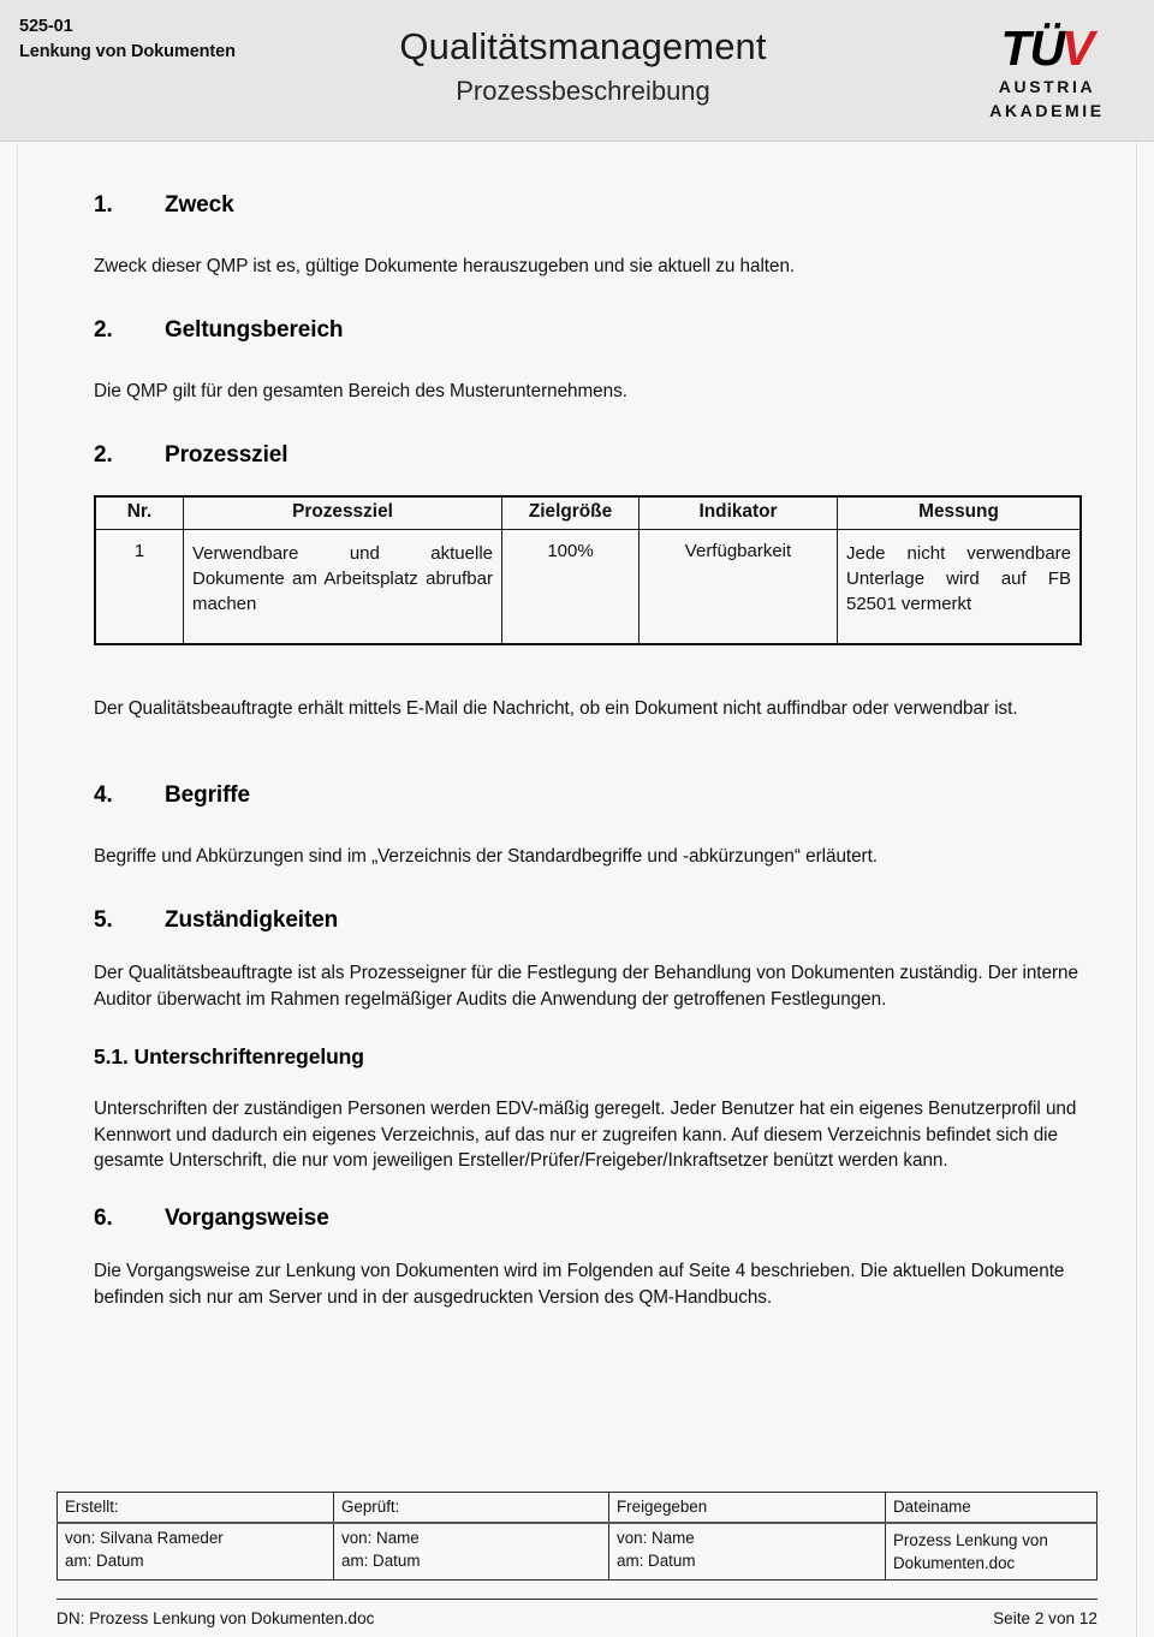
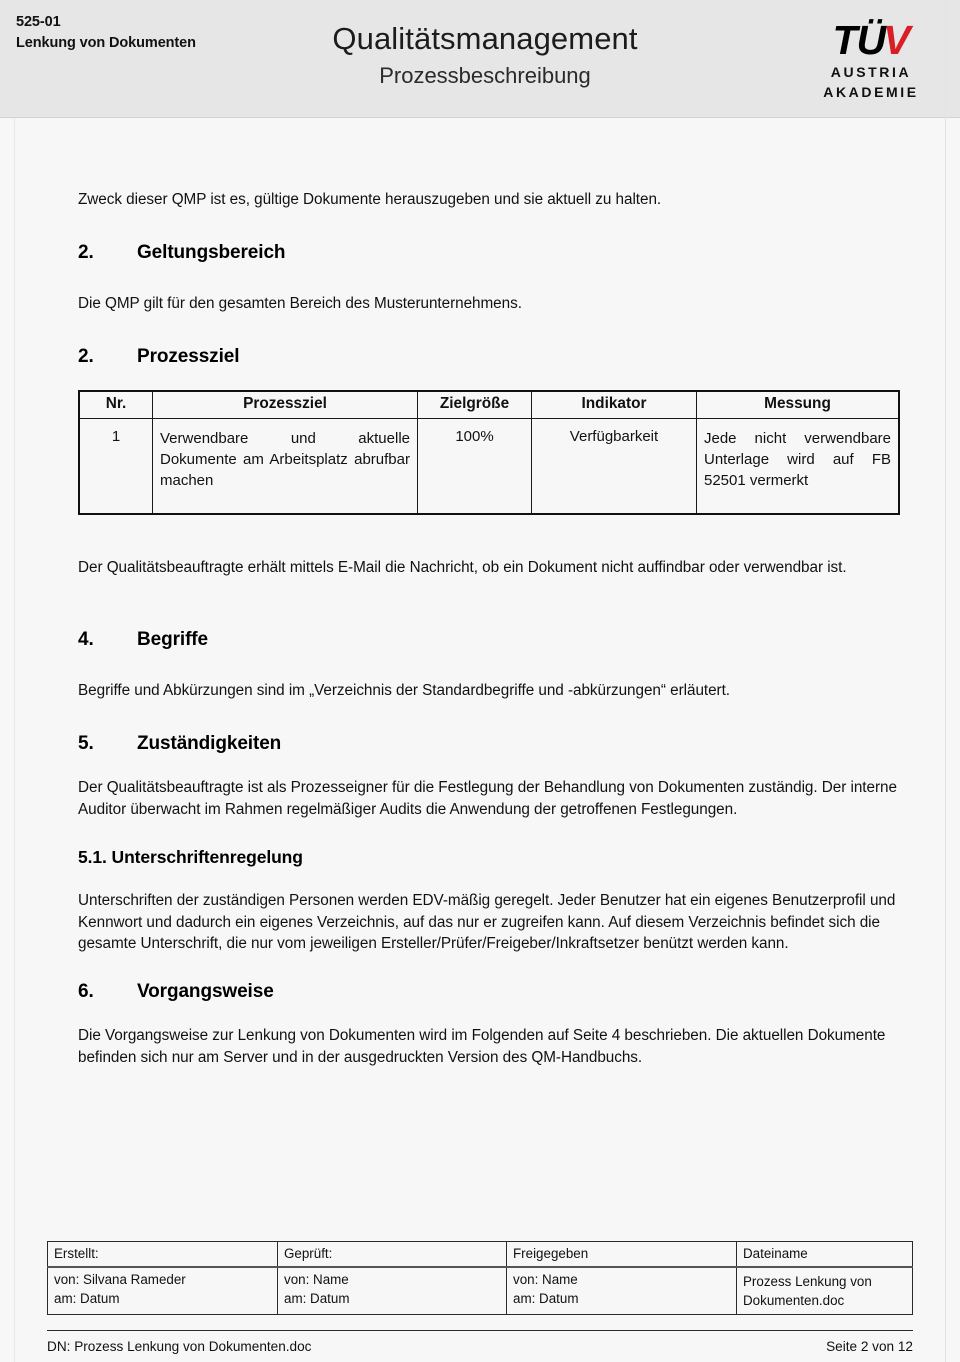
  525-01
  Lenkung von Dokumenten
  Qualitätsmanagement
  Prozessbeschreibung
  TÜV
  AUSTRIA
  AKADEMIE
- 1.
- Zweck
  Zweck dieser QMP ist es, gültige Dokumente herauszugeben und sie aktuell zu halten.
  2.
  Geltungsbereich
  Die QMP gilt für den gesamten Bereich des Musterunternehmens.
  2.
  Prozessziel
  Nr.	Prozessziel	Zielgröße	Indikator	Messung
  1	Verwendbare und aktuelle Dokumente am Arbeitsplatz abrufbar machen	100%	Verfügbarkeit	Jede nicht verwendbare Unterlage wird auf FB 52501 vermerkt
  Der Qualitätsbeauftragte erhält mittels E-Mail die Nachricht, ob ein Dokument nicht auffindbar oder verwendbar ist.
  4.
  Begriffe
  Begriffe und Abkürzungen sind im „Verzeichnis der Standardbegriffe und -abkürzungen“ erläutert.
  5.
  Zuständigkeiten
  Der Qualitätsbeauftragte ist als Prozesseigner für die Festlegung der Behandlung von Dokumenten zuständig. Der interne Auditor überwacht im Rahmen regelmäßiger Audits die Anwendung der getroffenen Festlegungen.
  5.1. Unterschriftenregelung
  Unterschriften der zuständigen Personen werden EDV-mäßig geregelt. Jeder Benutzer hat ein eigenes Benutzerprofil und Kennwort und dadurch ein eigenes Verzeichnis, auf das nur er zugreifen kann. Auf diesem Verzeichnis befindet sich die gesamte Unterschrift, die nur vom jeweiligen Ersteller/Prüfer/Freigeber/Inkraftsetzer benützt werden kann.
  6.
  Vorgangsweise
  Die Vorgangsweise zur Lenkung von Dokumenten wird im Folgenden auf Seite 4 beschrieben. Die aktuellen Dokumente befinden sich nur am Server und in der ausgedruckten Version des QM-Handbuchs.
  Erstellt:	Geprüft:	Freigegeben	Dateiname
  von: Silvana Rameder am: Datum	von: Name am: Datum	von: Name am: Datum	Prozess Lenkung von Dokumenten.doc
  DN: Prozess Lenkung von Dokumenten.doc
  Seite 2 von 12
